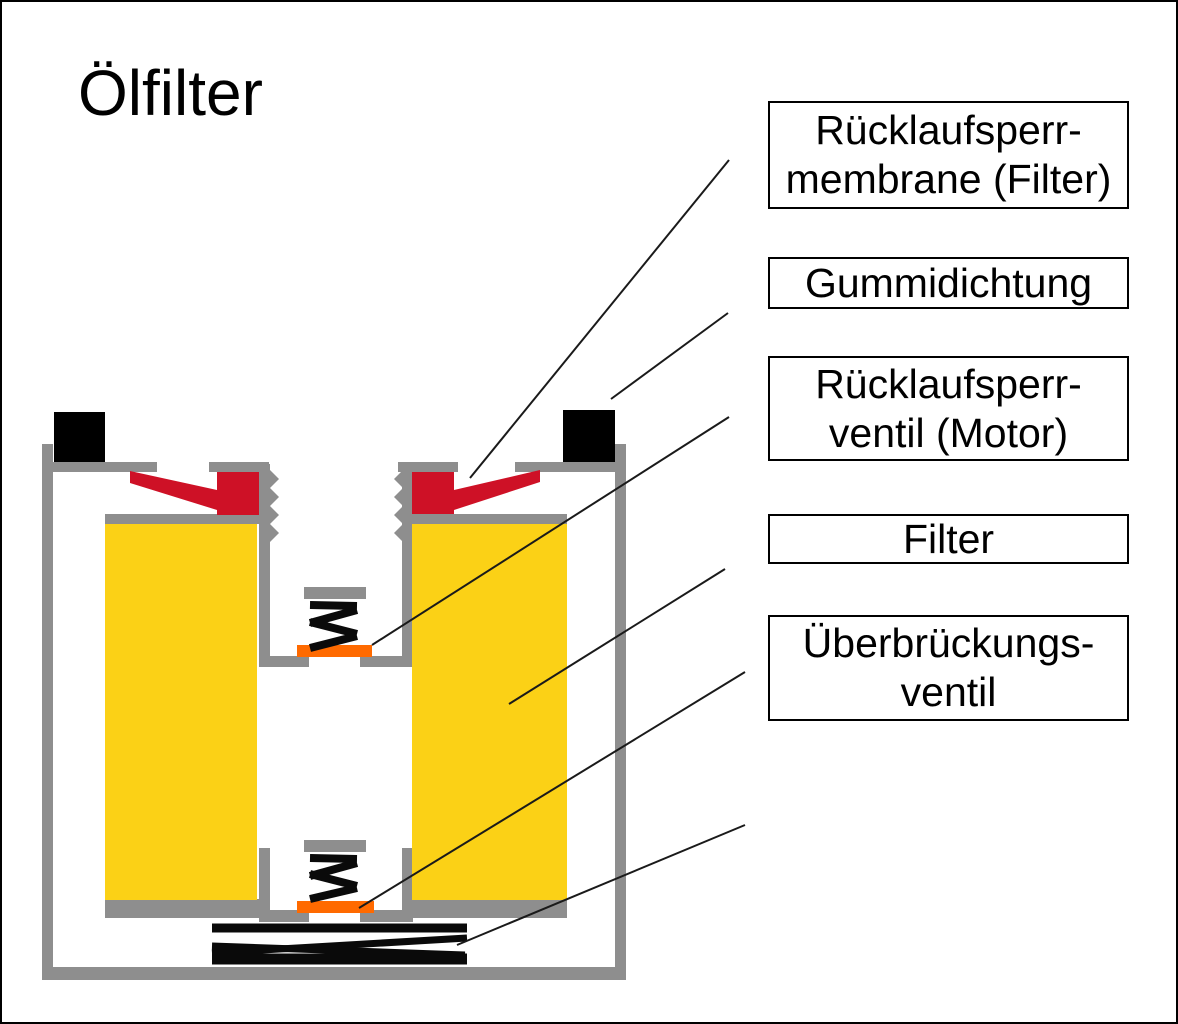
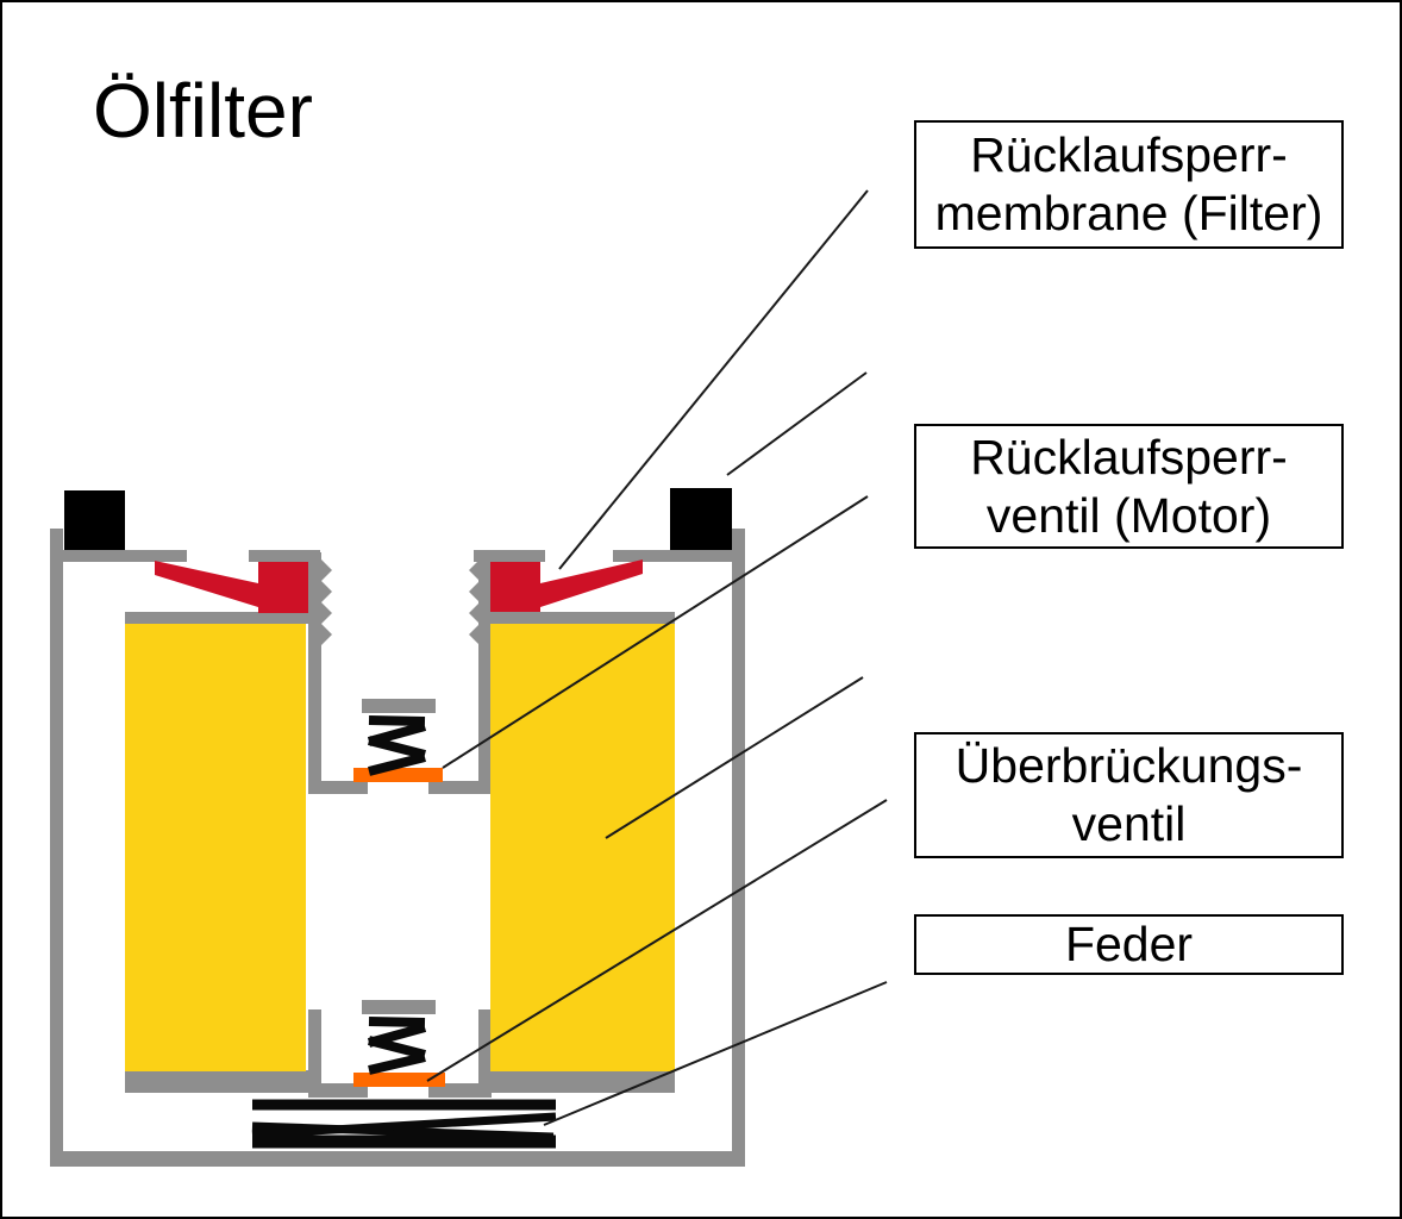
  Ölfilter
  Rücklaufsperr-
  membrane (Filter)
- Gummidichtung
  Rücklaufsperr-
  ventil (Motor)
- Filter
  Überbrückungs-
  ventil
+ Feder
